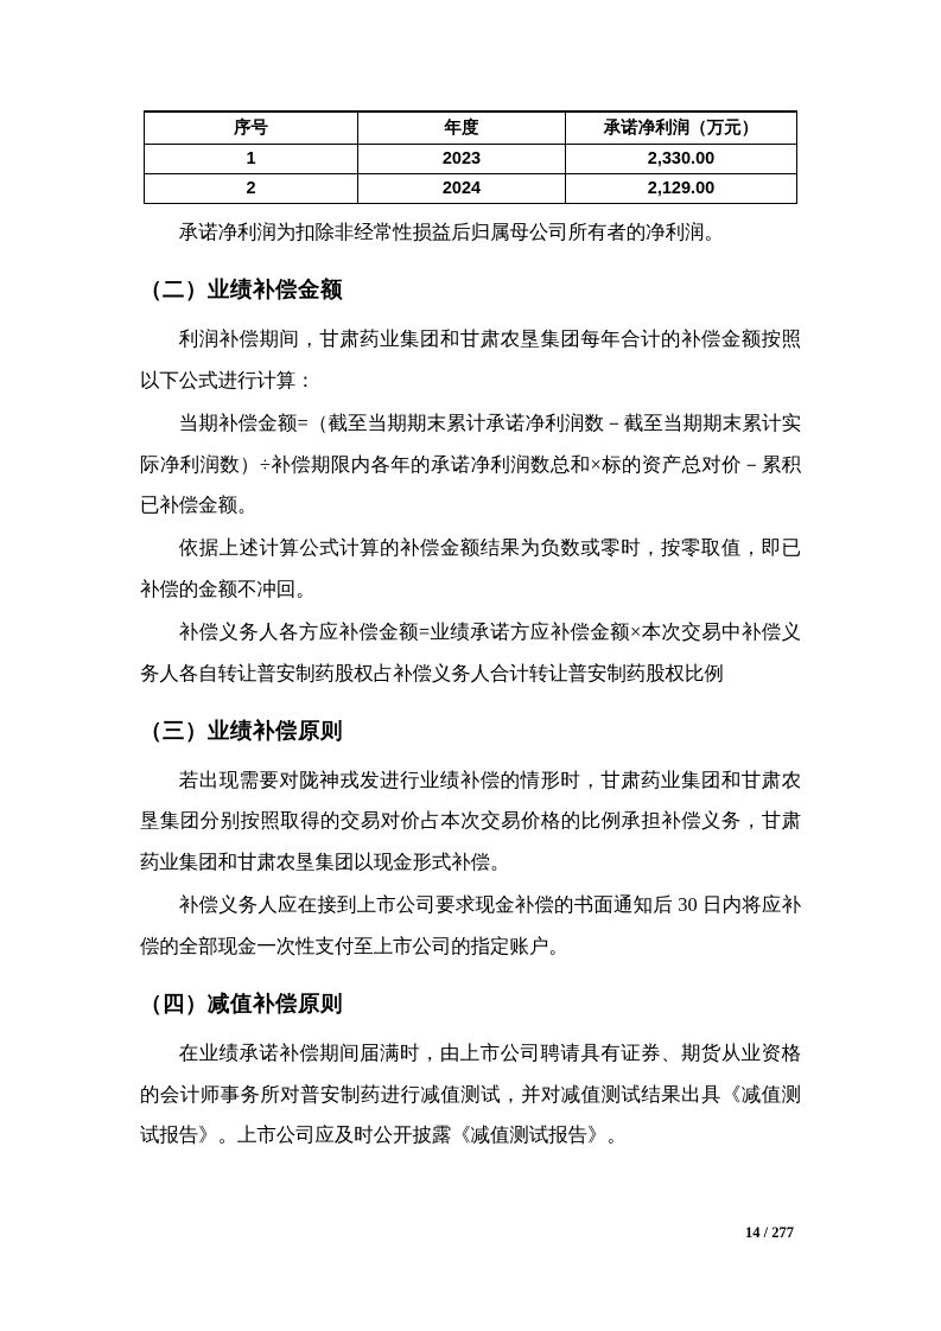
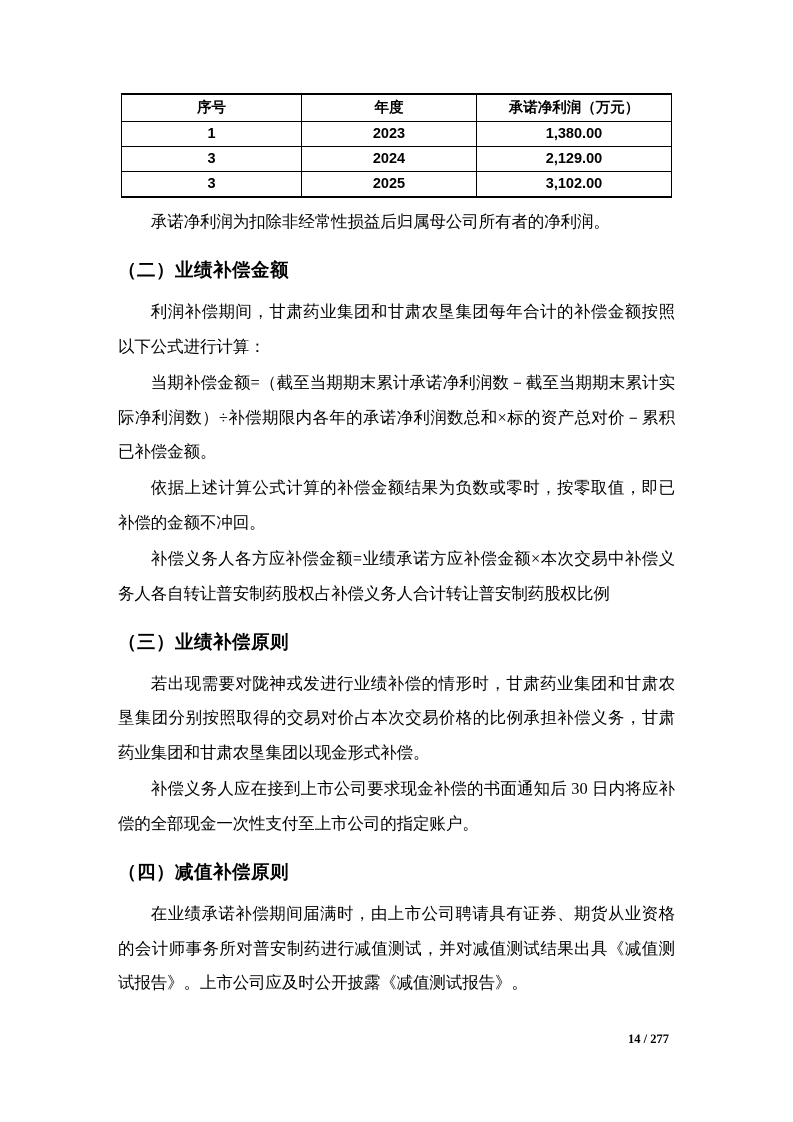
  序号	年度	承诺净利润（万元）
- 1	2023	2,330.00
+ 1	2023	1,380.00
- 2	2024	2,129.00
+ 3	2024	2,129.00
+ 3	2025	3,102.00
  承诺净利润为扣除非经常性损益后归属母公司所有者的净利润。
  （二）业绩补偿金额
  利润补偿期间，甘肃药业集团和甘肃农垦集团每年合计的补偿金额按照以下公式进行计算：
  当期补偿金额=（截至当期期末累计承诺净利润数－截至当期期末累计实际净利润数）÷补偿期限内各年的承诺净利润数总和×标的资产总对价－累积已补偿金额。
  依据上述计算公式计算的补偿金额结果为负数或零时，按零取值，即已补偿的金额不冲回。
  补偿义务人各方应补偿金额=业绩承诺方应补偿金额×本次交易中补偿义务人各自转让普安制药股权占补偿义务人合计转让普安制药股权比例
  （三）业绩补偿原则
  若出现需要对陇神戎发进行业绩补偿的情形时，甘肃药业集团和甘肃农垦集团分别按照取得的交易对价占本次交易价格的比例承担补偿义务，甘肃药业集团和甘肃农垦集团以现金形式补偿。
  补偿义务人应在接到上市公司要求现金补偿的书面通知后 30 日内将应补偿的全部现金一次性支付至上市公司的指定账户。
  （四）减值补偿原则
  在业绩承诺补偿期间届满时，由上市公司聘请具有证券、期货从业资格的会计师事务所对普安制药进行减值测试，并对减值测试结果出具《减值测试报告》。上市公司应及时公开披露《减值测试报告》。
  14 / 277
